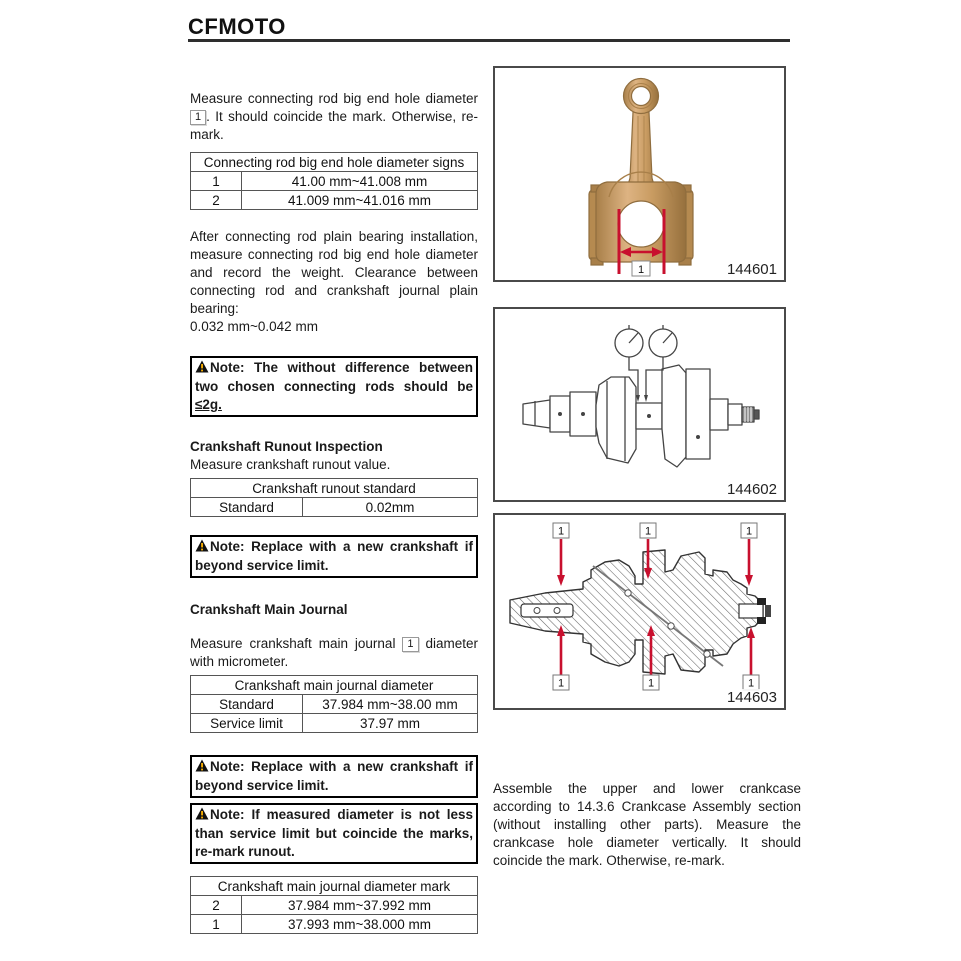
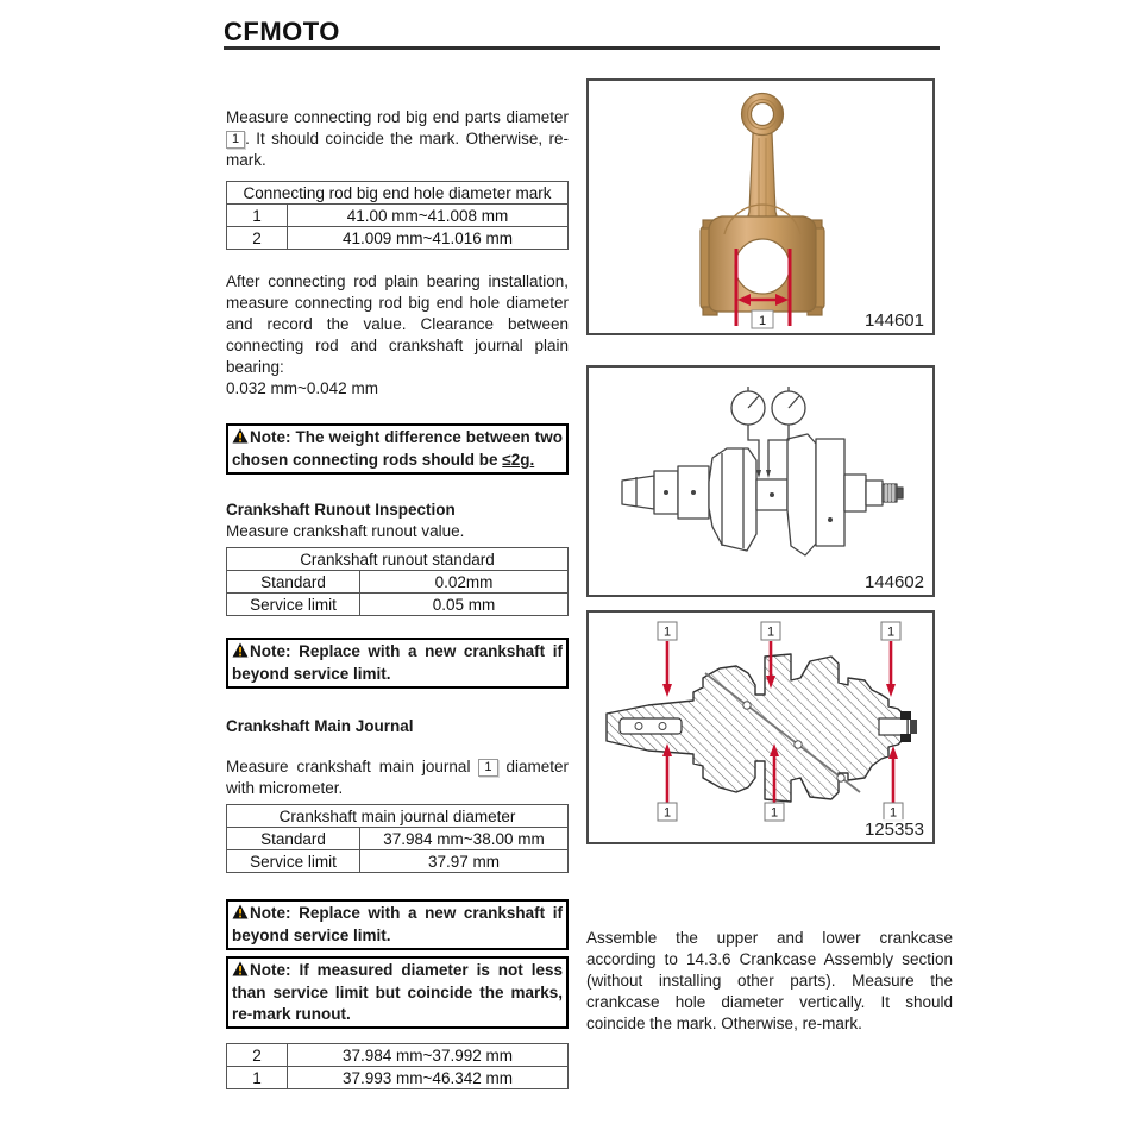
  CFMOTO
- Measure connecting rod big end hole diameter 1 . It should coincide the mark. Otherwise, re-mark.
+ Measure connecting rod big end parts diameter 1 . It should coincide the mark. Otherwise, re-mark.
- Connecting rod big end hole diameter signs
+ Connecting rod big end hole diameter mark
  1	41.00 mm~41.008 mm
  2	41.009 mm~41.016 mm
- After connecting rod plain bearing installation, measure connecting rod big end hole diameter and record the weight. Clearance between connecting rod and crankshaft journal plain bearing:
+ After connecting rod plain bearing installation, measure connecting rod big end hole diameter and record the value. Clearance between connecting rod and crankshaft journal plain bearing:
  0.032 mm~0.042 mm
- Note: The without difference between two chosen connecting rods should be ≤2g.
+ Note: The weight difference between two chosen connecting rods should be ≤2g.
  Crankshaft Runout Inspection
  Measure crankshaft runout value.
  Crankshaft runout standard
  Standard	0.02mm
+ Service limit	0.05 mm
  Note: Replace with a new crankshaft if beyond service limit.
  Crankshaft Main Journal
  Measure crankshaft main journal 1 diameter with micrometer.
  Crankshaft main journal diameter
  Standard	37.984 mm~38.00 mm
  Service limit	37.97 mm
  Note: Replace with a new crankshaft if beyond service limit.
  Note: If measured diameter is not less than service limit but coincide the marks, re-mark runout.
- Crankshaft main journal diameter mark
  2	37.984 mm~37.992 mm
- 1	37.993 mm~38.000 mm
+ 1	37.993 mm~46.342 mm
  1
  144601
  144602
  1
  1
  1
  1
  1
  1
- 144603
+ 125353
  Assemble the upper and lower crankcase according to 14.3.6 Crankcase Assembly section (without installing other parts). Measure the crankcase hole diameter vertically. It should coincide the mark. Otherwise, re-mark.
